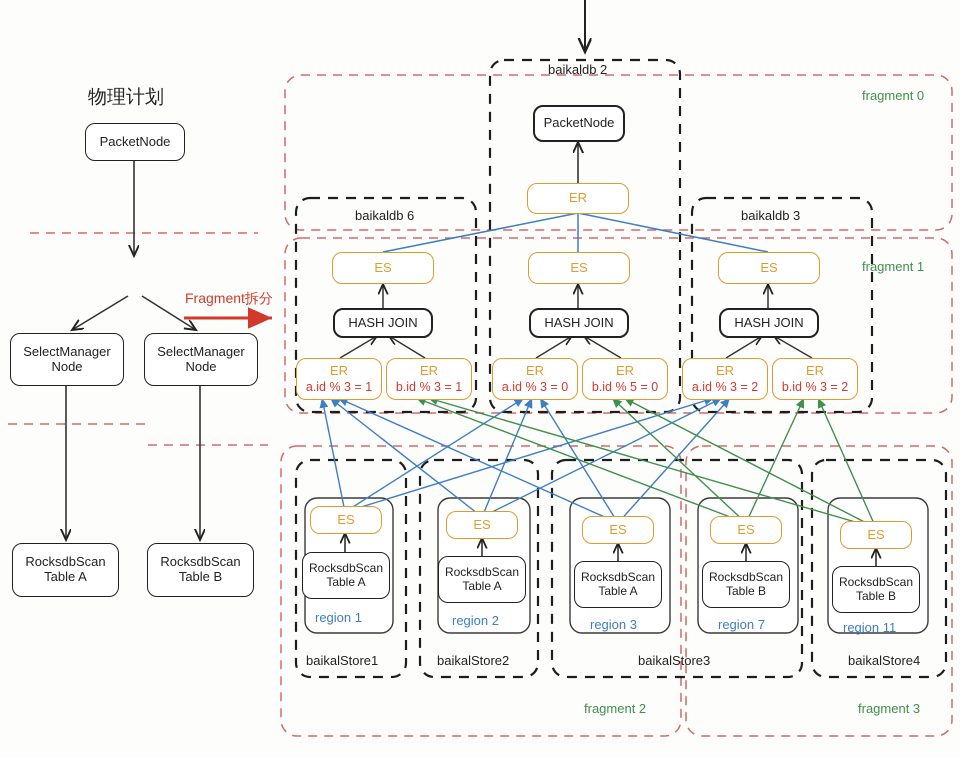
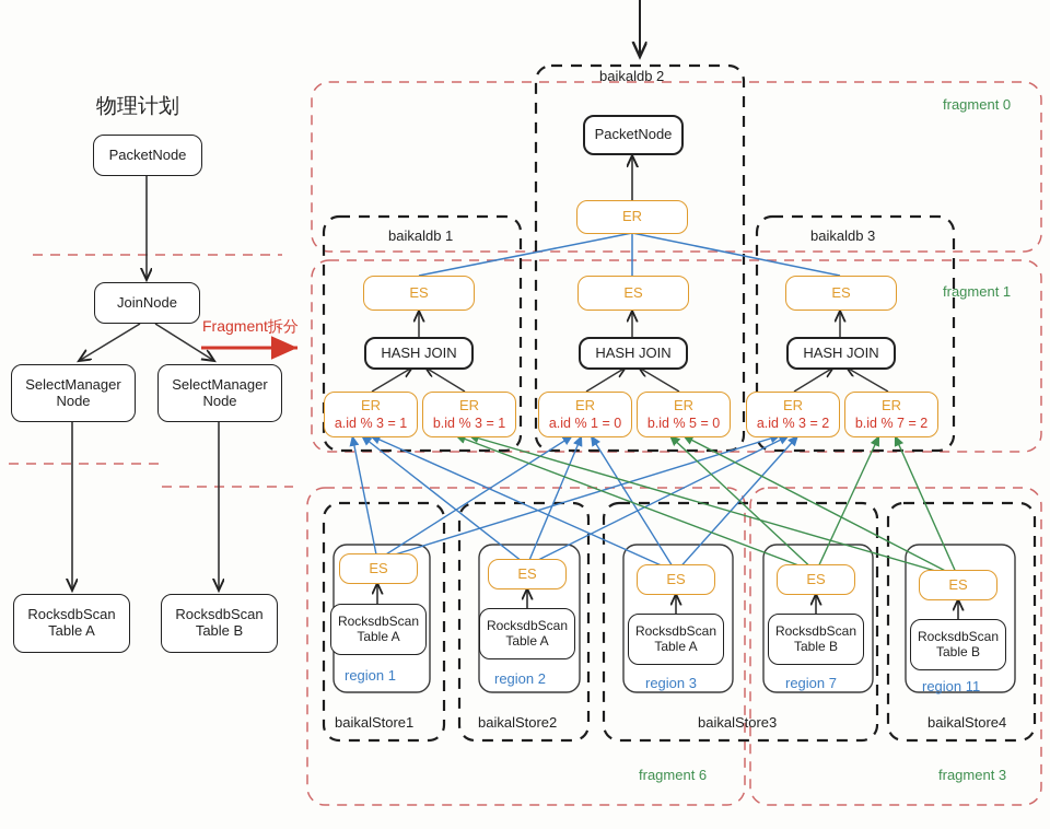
  物理计划
  Fragment拆分
  fragment 0
  fragment 1
- fragment 2
+ fragment 6
  fragment 3
- baikaldb 6
+ baikaldb 1
  baikaldb 2
  baikaldb 3
  baikalStore1
  baikalStore2
  baikalStore3
  baikalStore4
  region 1
  region 2
  region 3
  region 7
  region 11
  PacketNode
+ JoinNode
  SelectManager
  Node
  SelectManager
  Node
  RocksdbScan
  Table A
  RocksdbScan
  Table B
  PacketNode
  ER
  ES
  HASH JOIN
  ER
  a.id % 3 = 1
  ER
  b.id % 3 = 1
  ES
  HASH JOIN
  ER
- a.id % 3 = 0
+ a.id % 1 = 0
  ER
  b.id % 5 = 0
  ES
  HASH JOIN
  ER
  a.id % 3 = 2
  ER
- b.id % 3 = 2
+ b.id % 7 = 2
  ES
  RocksdbScan
  Table A
  ES
  RocksdbScan
  Table A
  ES
  RocksdbScan
  Table A
  ES
  RocksdbScan
  Table B
  ES
  RocksdbScan
  Table B
